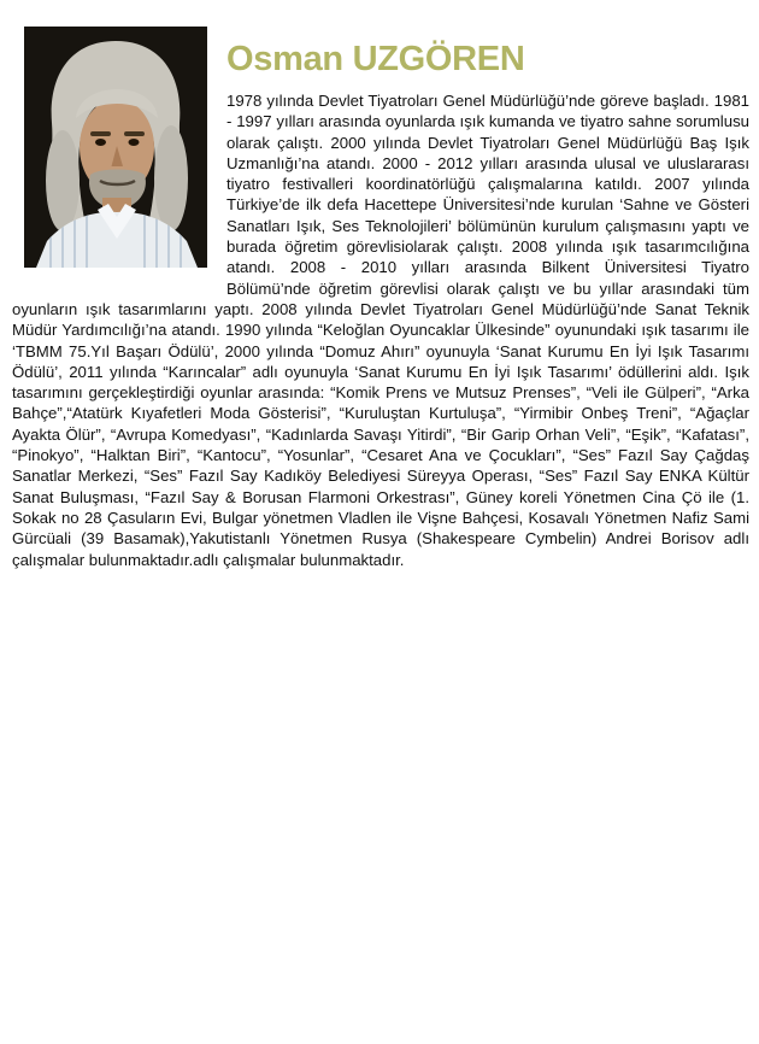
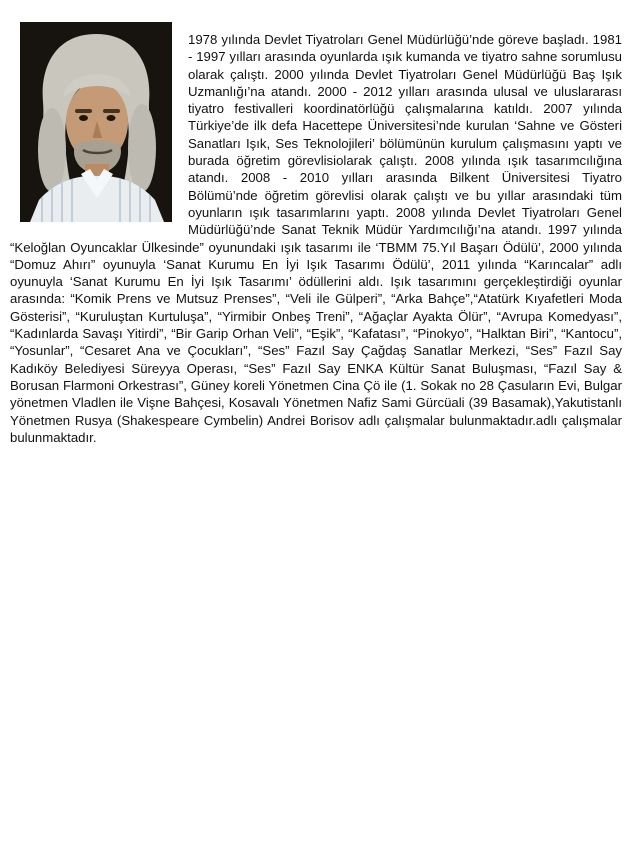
- Osman UZGÖREN
- 1978 yılında Devlet Tiyatroları Genel Müdürlüğü’nde göreve başladı. 1981 - 1997 yılları arasında oyunlarda ışık kumanda ve tiyatro sahne sorumlusu olarak çalıştı. 2000 yılında Devlet Tiyatroları Genel Müdürlüğü Baş Işık Uzmanlığı’na atandı. 2000 - 2012 yılları arasında ulusal ve uluslararası tiyatro festivalleri koordinatörlüğü çalışmalarına katıldı. 2007 yılında Türkiye’de ilk defa Hacettepe Üniversitesi’nde kurulan ‘Sahne ve Gösteri Sanatları Işık, Ses Teknolojileri’ bölümünün kurulum çalışmasını yaptı ve burada öğretim görevlisiolarak çalıştı. 2008 yılında ışık tasarımcılığına atandı. 2008 - 2010 yılları arasında Bilkent Üniversitesi Tiyatro Bölümü’nde öğretim görevlisi olarak çalıştı ve bu yıllar arasındaki tüm oyunların ışık tasarımlarını yaptı. 2008 yılında Devlet Tiyatroları Genel Müdürlüğü’nde Sanat Teknik Müdür Yardımcılığı’na atandı. 1990 yılında “Keloğlan Oyuncaklar Ülkesinde” oyunundaki ışık tasarımı ile ‘TBMM 75.Yıl Başarı Ödülü’, 2000 yılında “Domuz Ahırı” oyunuyla ‘Sanat Kurumu En İyi Işık Tasarımı Ödülü’, 2011 yılında “Karıncalar” adlı oyunuyla ‘Sanat Kurumu En İyi Işık Tasarımı’ ödüllerini aldı. Işık tasarımını gerçekleştirdiği oyunlar arasında: “Komik Prens ve Mutsuz Prenses”, “Veli ile Gülperi”, “Arka Bahçe”,“Atatürk Kıyafetleri Moda Gösterisi”, “Kuruluştan Kurtuluşa”, “Yirmibir Onbeş Treni”, “Ağaçlar Ayakta Ölür”, “Avrupa Komedyası”, “Kadınlarda Savaşı Yitirdi”, “Bir Garip Orhan Veli”, “Eşik”, “Kafatası”, “Pinokyo”, “Halktan Biri”, “Kantocu”, “Yosunlar”, “Cesaret Ana ve Çocukları”, “Ses” Fazıl Say Çağdaş Sanatlar Merkezi, “Ses” Fazıl Say Kadıköy Belediyesi Süreyya Operası, “Ses” Fazıl Say ENKA Kültür Sanat Buluşması, “Fazıl Say & Borusan Flarmoni Orkestrası”, Güney koreli Yönetmen Cina Çö ile (1. Sokak no 28 Çasuların Evi, Bulgar yönetmen Vladlen ile Vişne Bahçesi, Kosavalı Yönetmen Nafiz Sami Gürcüali (39 Basamak),Yakutistanlı Yönetmen Rusya (Shakespeare Cymbelin) Andrei Borisov adlı çalışmalar bulunmaktadır.adlı çalışmalar bulunmaktadır.
+ 1978 yılında Devlet Tiyatroları Genel Müdürlüğü’nde göreve başladı. 1981 - 1997 yılları arasında oyunlarda ışık kumanda ve tiyatro sahne sorumlusu olarak çalıştı. 2000 yılında Devlet Tiyatroları Genel Müdürlüğü Baş Işık Uzmanlığı’na atandı. 2000 - 2012 yılları arasında ulusal ve uluslararası tiyatro festivalleri koordinatörlüğü çalışmalarına katıldı. 2007 yılında Türkiye’de ilk defa Hacettepe Üniversitesi’nde kurulan ‘Sahne ve Gösteri Sanatları Işık, Ses Teknolojileri’ bölümünün kurulum çalışmasını yaptı ve burada öğretim görevlisiolarak çalıştı. 2008 yılında ışık tasarımcılığına atandı. 2008 - 2010 yılları arasında Bilkent Üniversitesi Tiyatro Bölümü’nde öğretim görevlisi olarak çalıştı ve bu yıllar arasındaki tüm oyunların ışık tasarımlarını yaptı. 2008 yılında Devlet Tiyatroları Genel Müdürlüğü’nde Sanat Teknik Müdür Yardımcılığı’na atandı. 1997 yılında “Keloğlan Oyuncaklar Ülkesinde” oyunundaki ışık tasarımı ile ‘TBMM 75.Yıl Başarı Ödülü’, 2000 yılında “Domuz Ahırı” oyunuyla ‘Sanat Kurumu En İyi Işık Tasarımı Ödülü’, 2011 yılında “Karıncalar” adlı oyunuyla ‘Sanat Kurumu En İyi Işık Tasarımı’ ödüllerini aldı. Işık tasarımını gerçekleştirdiği oyunlar arasında: “Komik Prens ve Mutsuz Prenses”, “Veli ile Gülperi”, “Arka Bahçe”,“Atatürk Kıyafetleri Moda Gösterisi”, “Kuruluştan Kurtuluşa”, “Yirmibir Onbeş Treni”, “Ağaçlar Ayakta Ölür”, “Avrupa Komedyası”, “Kadınlarda Savaşı Yitirdi”, “Bir Garip Orhan Veli”, “Eşik”, “Kafatası”, “Pinokyo”, “Halktan Biri”, “Kantocu”, “Yosunlar”, “Cesaret Ana ve Çocukları”, “Ses” Fazıl Say Çağdaş Sanatlar Merkezi, “Ses” Fazıl Say Kadıköy Belediyesi Süreyya Operası, “Ses” Fazıl Say ENKA Kültür Sanat Buluşması, “Fazıl Say & Borusan Flarmoni Orkestrası”, Güney koreli Yönetmen Cina Çö ile (1. Sokak no 28 Çasuların Evi, Bulgar yönetmen Vladlen ile Vişne Bahçesi, Kosavalı Yönetmen Nafiz Sami Gürcüali (39 Basamak),Yakutistanlı Yönetmen Rusya (Shakespeare Cymbelin) Andrei Borisov adlı çalışmalar bulunmaktadır.adlı çalışmalar bulunmaktadır.
